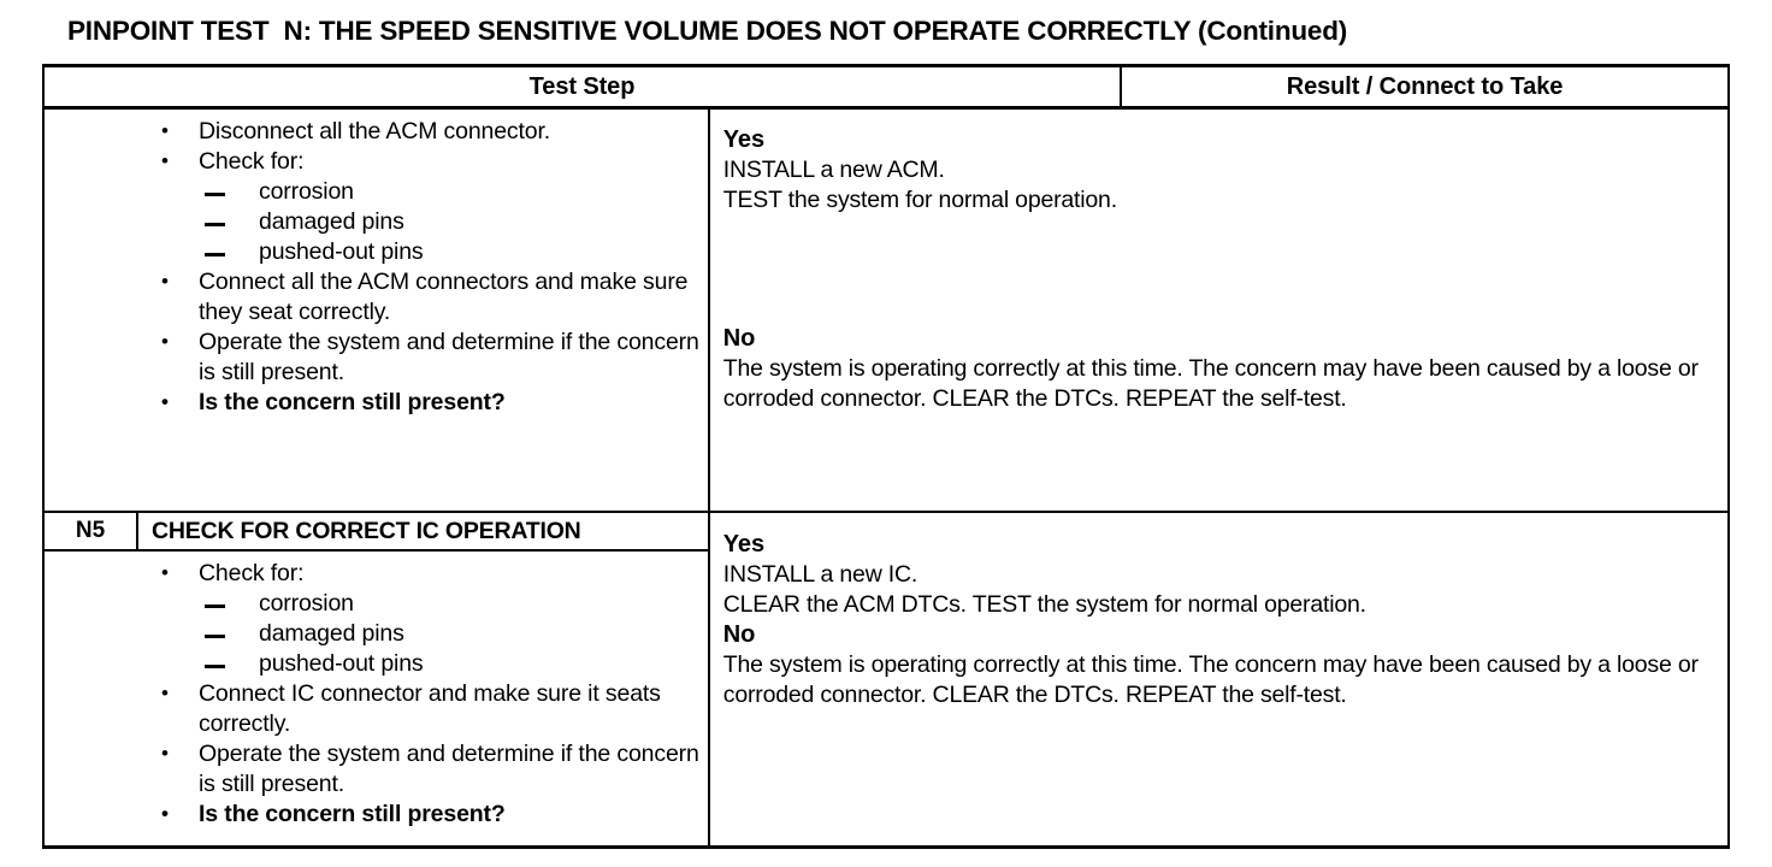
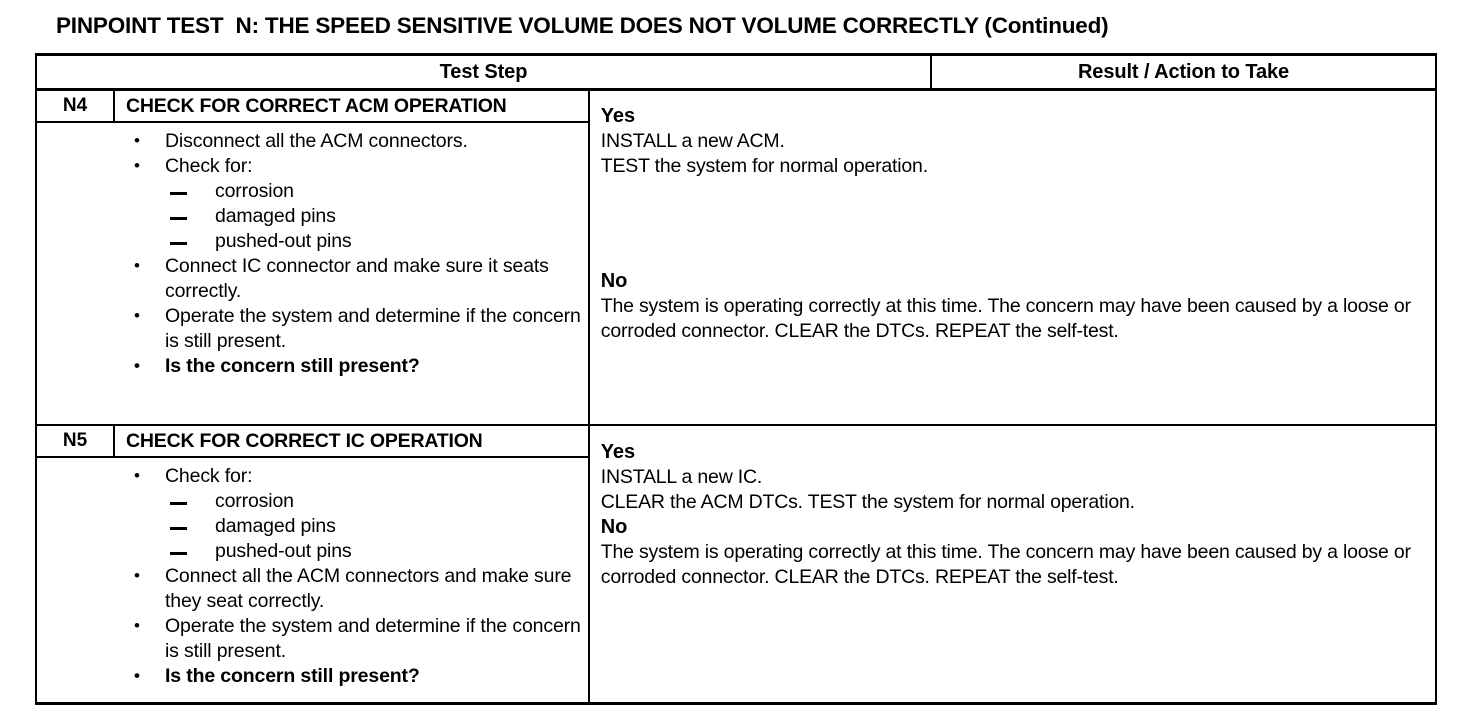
- PINPOINT TEST N: THE SPEED SENSITIVE VOLUME DOES NOT OPERATE CORRECTLY (Continued)
+ PINPOINT TEST N: THE SPEED SENSITIVE VOLUME DOES NOT VOLUME CORRECTLY (Continued)
  Test Step
- Result / Connect to Take
+ Result / Action to Take
+ N4
+ CHECK FOR CORRECT ACM OPERATION
- Disconnect all the ACM connector.
+ Disconnect all the ACM connectors.
  Check for:
  corrosion
  damaged pins
  pushed-out pins
- Connect all the ACM connectors and make sure they seat correctly.
+ Connect IC connector and make sure it seats correctly.
  Operate the system and determine if the concern is still present.
  Is the concern still present?
  Yes
  INSTALL a new ACM.
  TEST the system for normal operation.
  No
  The system is operating correctly at this time. The concern may have been caused by a loose or corroded connector. CLEAR the DTCs. REPEAT the self-test.
  N5
  CHECK FOR CORRECT IC OPERATION
  Check for:
  corrosion
  damaged pins
  pushed-out pins
- Connect IC connector and make sure it seats correctly.
+ Connect all the ACM connectors and make sure they seat correctly.
  Operate the system and determine if the concern is still present.
  Is the concern still present?
  Yes
  INSTALL a new IC.
  CLEAR the ACM DTCs. TEST the system for normal operation.
  No
  The system is operating correctly at this time. The concern may have been caused by a loose or corroded connector. CLEAR the DTCs. REPEAT the self-test.
